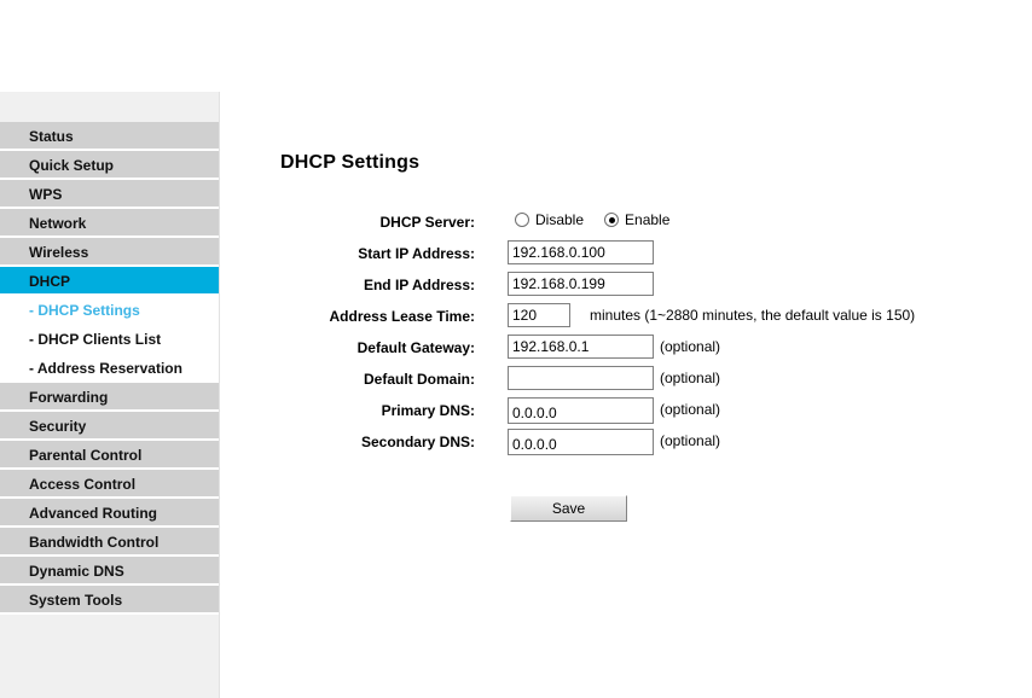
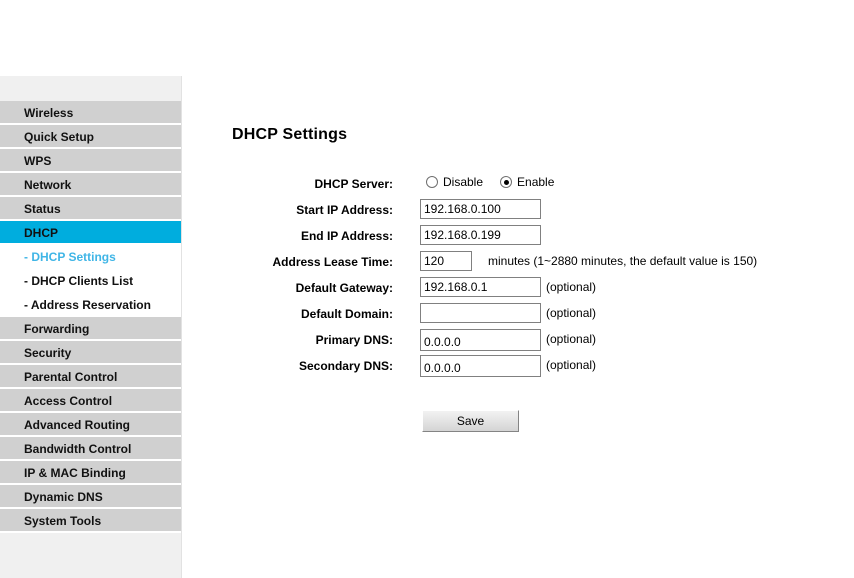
- Status
+ Wireless
  Quick Setup
  WPS
  Network
- Wireless
+ Status
  DHCP
  - DHCP Settings
  - DHCP Clients List
  - Address Reservation
  Forwarding
  Security
  Parental Control
  Access Control
  Advanced Routing
  Bandwidth Control
+ IP & MAC Binding
  Dynamic DNS
  System Tools
  DHCP Settings
  DHCP Server:
  Disable
  Enable
  Start IP Address:
  192.168.0.100
  End IP Address:
  192.168.0.199
  Address Lease Time:
  120
  minutes (1~2880 minutes, the default value is 150)
  Default Gateway:
  192.168.0.1
  (optional)
  Default Domain:
  (optional)
  Primary DNS:
  0.0.0.0
  (optional)
  Secondary DNS:
  0.0.0.0
  (optional)
  Save
